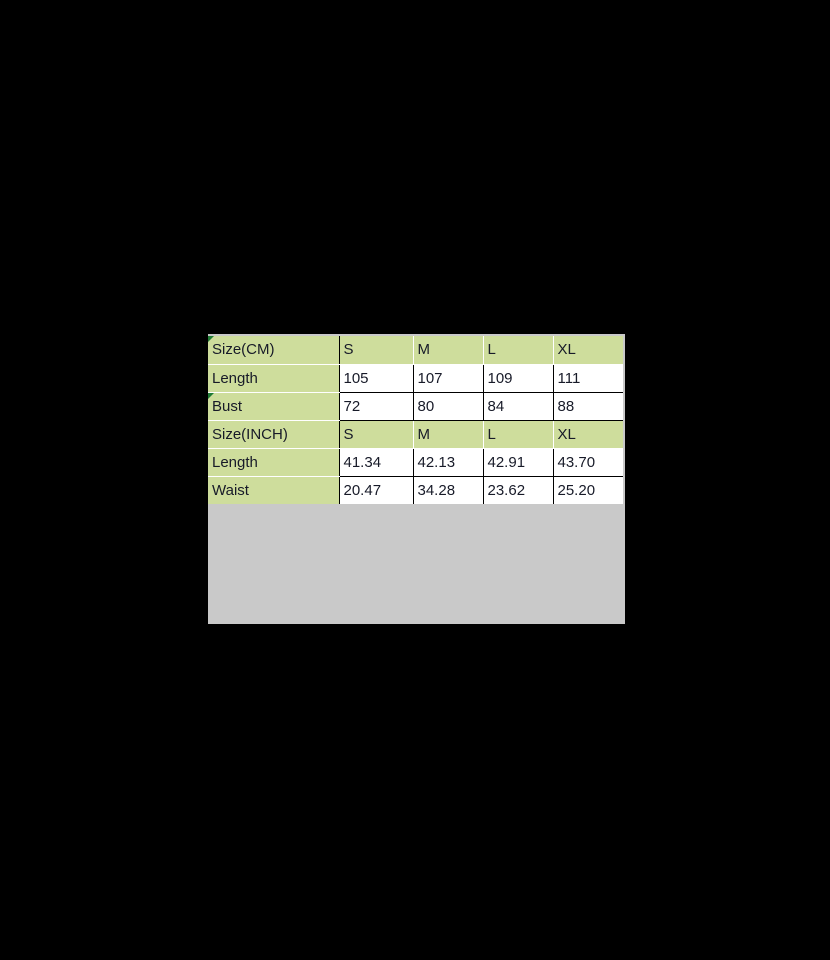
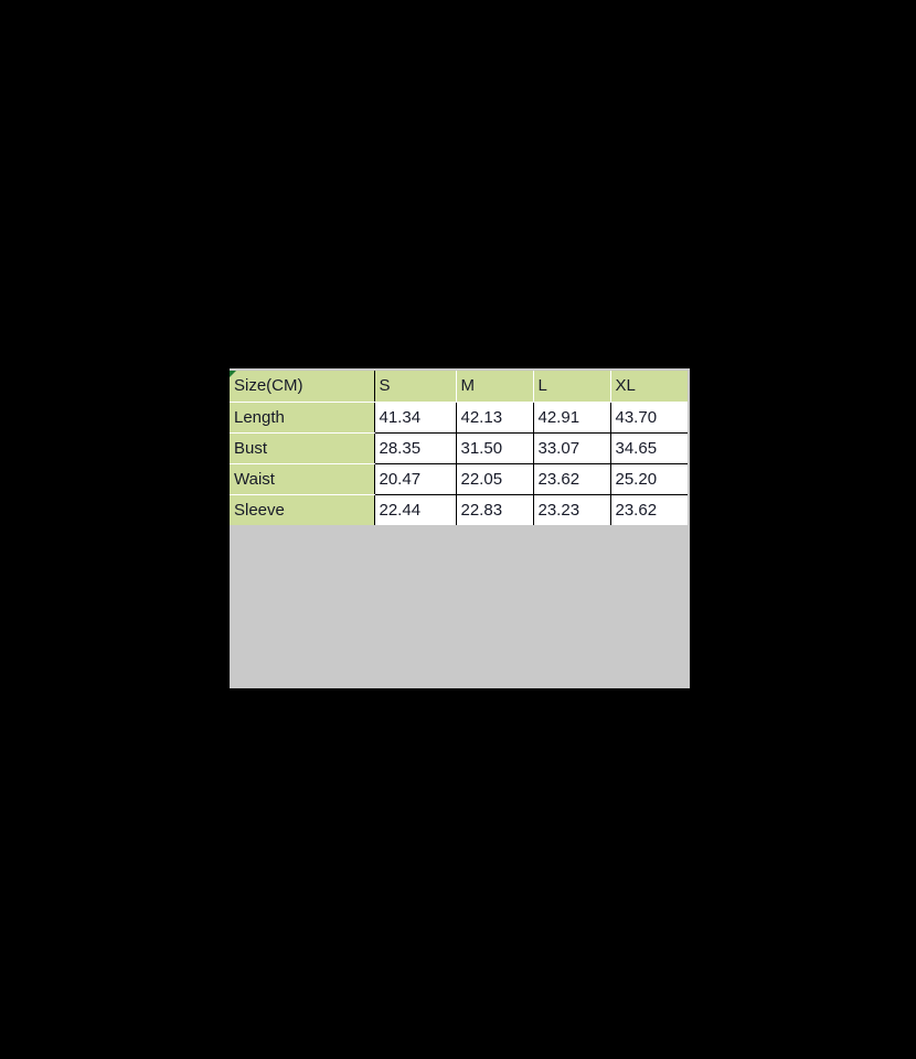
  Size(CM)	S	M	L	XL
- Length	105	107	109	111
- Bust	72	80	84	88
- Size(INCH)	S	M	L	XL
  Length	41.34	42.13	42.91	43.70
+ Bust	28.35	31.50	33.07	34.65
- Waist	20.47	34.28	23.62	25.20
+ Waist	20.47	22.05	23.62	25.20
+ Sleeve	22.44	22.83	23.23	23.62
